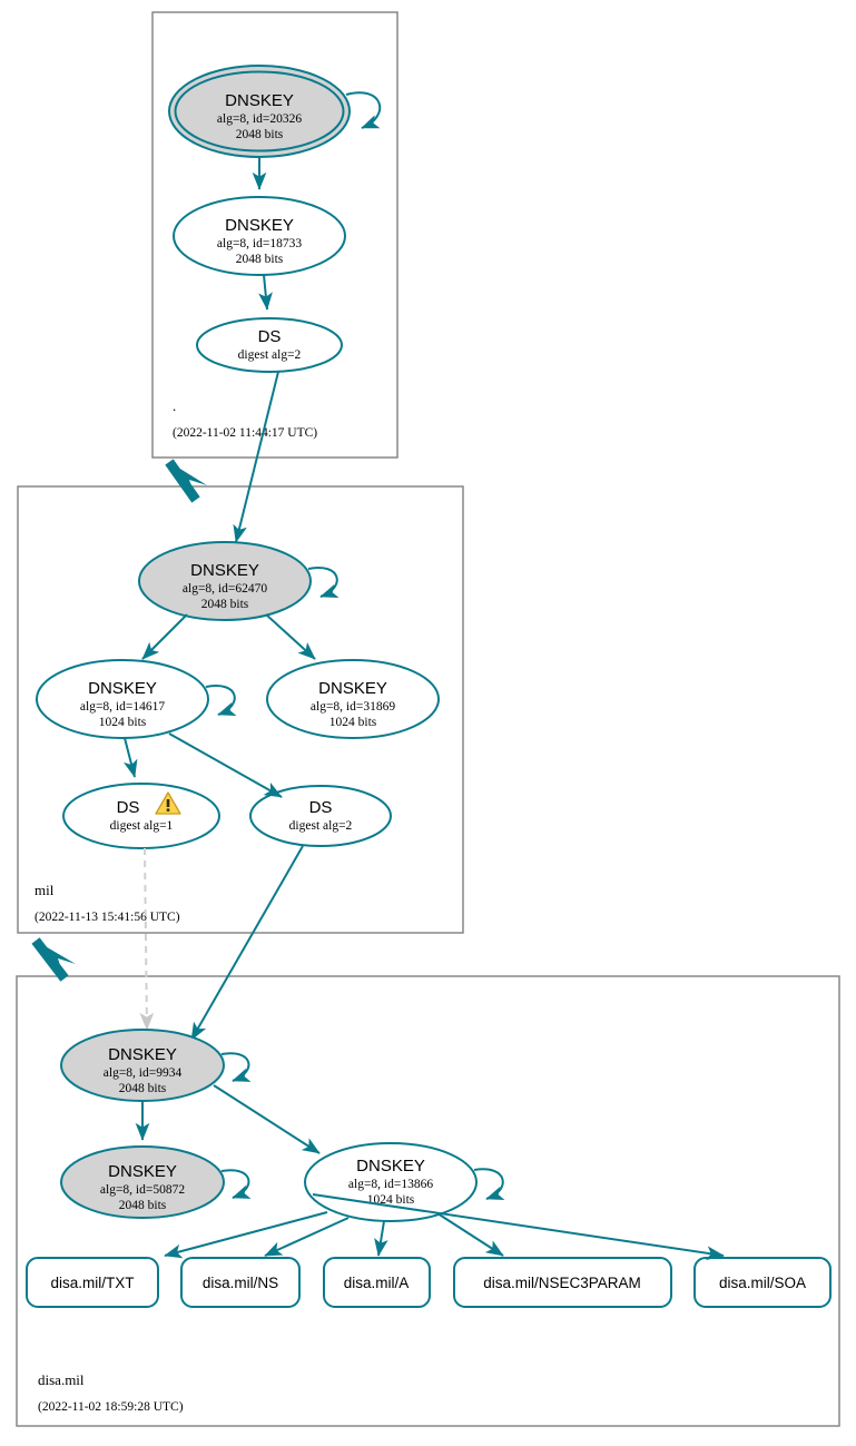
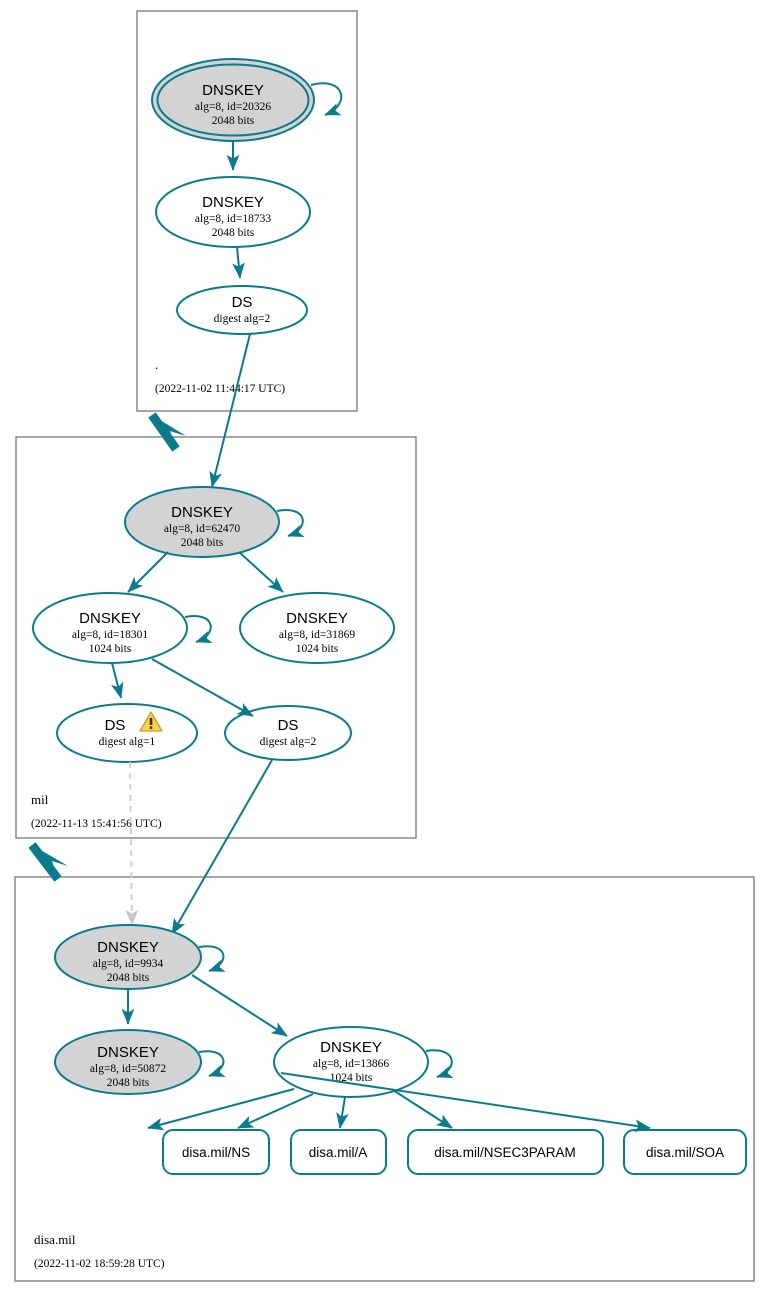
  DNSKEY
  alg=8, id=20326
  2048 bits
  DNSKEY
  alg=8, id=18733
  2048 bits
  DS
  digest alg=2
  .
  (2022-11-02 11:44:17 UTC)
  DNSKEY
  alg=8, id=62470
  2048 bits
  DNSKEY
- alg=8, id=14617
+ alg=8, id=18301
  1024 bits
  DNSKEY
  alg=8, id=31869
  1024 bits
  DS
  digest alg=1
  DS
  digest alg=2
  mil
  (2022-11-13 15:41:56 UTC)
  DNSKEY
  alg=8, id=9934
  2048 bits
  DNSKEY
  alg=8, id=50872
  2048 bits
  DNSKEY
  alg=8, id=13866
  1024 bits
- disa.mil/TXT
  disa.mil/NS
  disa.mil/A
  disa.mil/NSEC3PARAM
  disa.mil/SOA
  disa.mil
  (2022-11-02 18:59:28 UTC)
